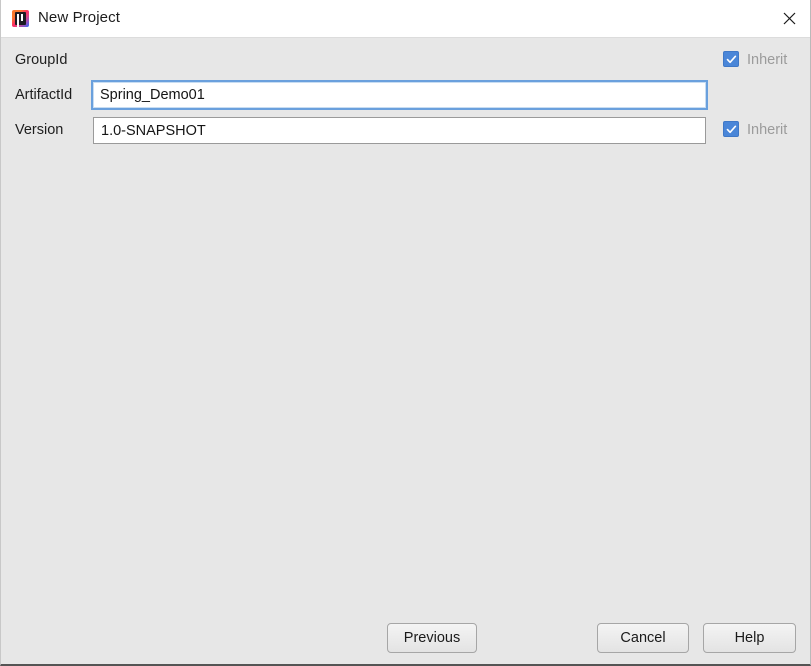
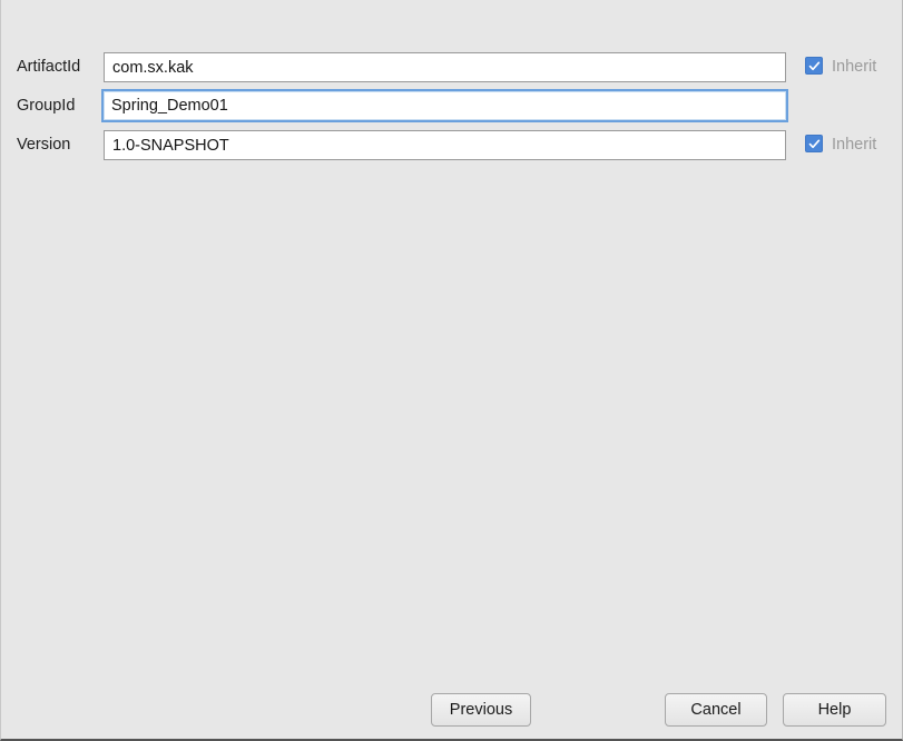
- New Project
- GroupId
+ ArtifactId
+ com.sx.kak
  Inherit
- ArtifactId
+ GroupId
  Spring_Demo01
  Version
  1.0-SNAPSHOT
  Inherit
  Previous
  Cancel
  Help
